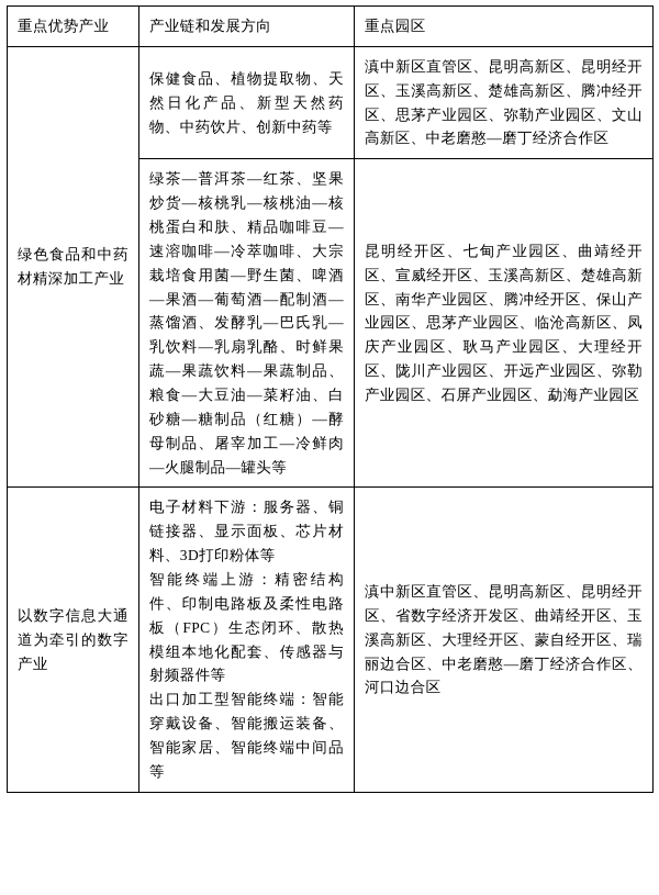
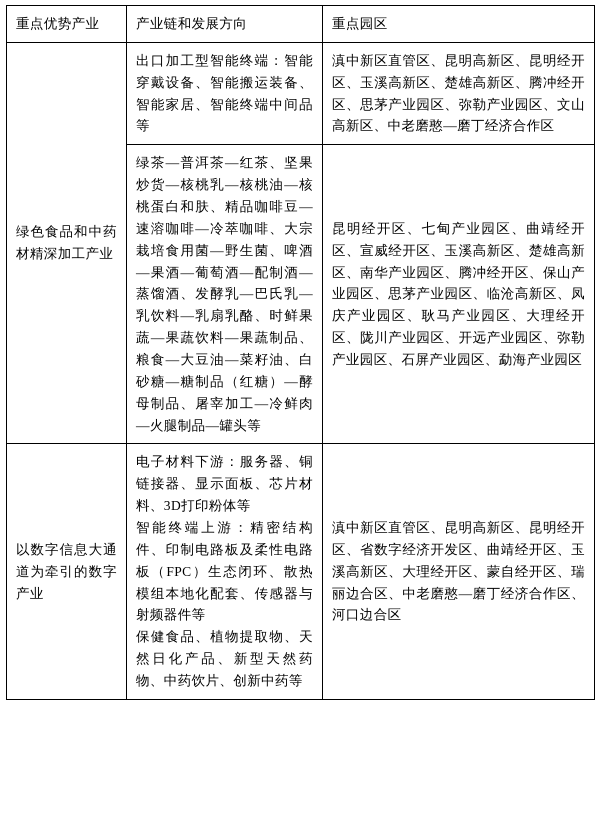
  重点优势产业	产业链和发展方向	重点园区
- 绿色食品和中药材精深加工产业	保健食品、植物提取物、天然日化产品、新型天然药物、中药饮片、创新中药等	滇中新区直管区、昆明高新区、昆明经开区、玉溪高新区、楚雄高新区、腾冲经开区、思茅产业园区、弥勒产业园区、文山高新区、中老磨憨—磨丁经济合作区
+ 绿色食品和中药材精深加工产业	出口加工型智能终端：智能穿戴设备、智能搬运装备、智能家居、智能终端中间品等	滇中新区直管区、昆明高新区、昆明经开区、玉溪高新区、楚雄高新区、腾冲经开区、思茅产业园区、弥勒产业园区、文山高新区、中老磨憨—磨丁经济合作区
  绿茶—普洱茶—红茶、坚果炒货—核桃乳—核桃油—核桃蛋白和肤、精品咖啡豆—速溶咖啡—冷萃咖啡、大宗栽培食用菌—野生菌、啤酒—果酒—葡萄酒—配制酒—蒸馏酒、发酵乳—巴氏乳—乳饮料—乳扇乳酪、时鲜果蔬—果蔬饮料—果蔬制品、粮食—大豆油—菜籽油、白砂糖—糖制品（红糖）—酵母制品、屠宰加工—冷鲜肉—火腿制品—罐头等	昆明经开区、七甸产业园区、曲靖经开区、宣威经开区、玉溪高新区、楚雄高新区、南华产业园区、腾冲经开区、保山产业园区、思茅产业园区、临沧高新区、凤庆产业园区、耿马产业园区、大理经开区、陇川产业园区、开远产业园区、弥勒产业园区、石屏产业园区、勐海产业园区
- 以数字信息大通道为牵引的数字产业	电子材料下游：服务器、铜链接器、显示面板、芯片材料、3D打印粉体等 智能终端上游：精密结构件、印制电路板及柔性电路板（FPC）生态闭环、散热模组本地化配套、传感器与射频器件等 出口加工型智能终端：智能穿戴设备、智能搬运装备、智能家居、智能终端中间品等	滇中新区直管区、昆明高新区、昆明经开区、省数字经济开发区、曲靖经开区、玉溪高新区、大理经开区、蒙自经开区、瑞丽边合区、中老磨憨—磨丁经济合作区、河口边合区
+ 以数字信息大通道为牵引的数字产业	电子材料下游：服务器、铜链接器、显示面板、芯片材料、3D打印粉体等 智能终端上游：精密结构件、印制电路板及柔性电路板（FPC）生态闭环、散热模组本地化配套、传感器与射频器件等 保健食品、植物提取物、天然日化产品、新型天然药物、中药饮片、创新中药等	滇中新区直管区、昆明高新区、昆明经开区、省数字经济开发区、曲靖经开区、玉溪高新区、大理经开区、蒙自经开区、瑞丽边合区、中老磨憨—磨丁经济合作区、河口边合区
